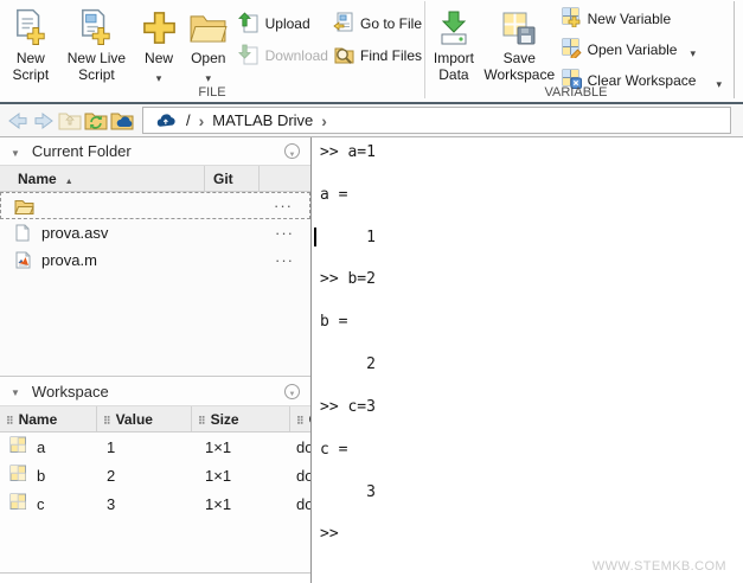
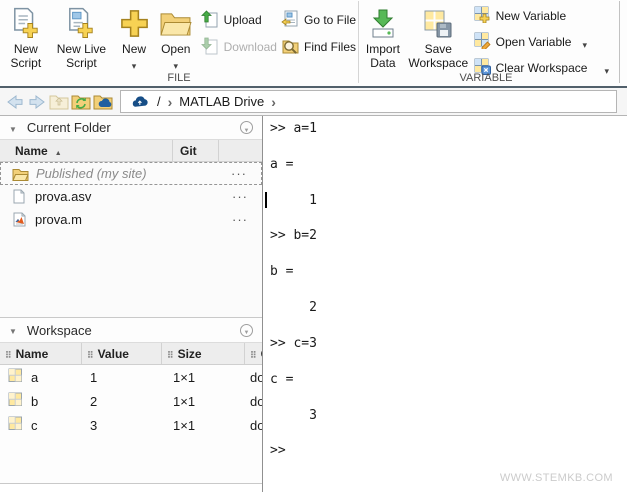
  New Script
  New Live Script
  New
  Open
  Upload
  Download
  Go to File
  Find Files
  FILE
  Import Data
  Save Workspace
  New Variable
  Open Variable
  Clear Workspace
  VARIABLE
  /
  MATLAB Drive
  Current Folder
  Name
  Git
+ Published (my site)
  ···
  prova.asv
  ···
  prova.m
  ···
  Workspace
  Name
  Value
  Size
  a
  1
  1×1
  b
  2
  1×1
  c
  3
  1×1
  >> a=1
  a =
  1
  >> b=2
  b =
  2
  >> c=3
  c =
  3
  >>
  WWW.STEMKB.COM
